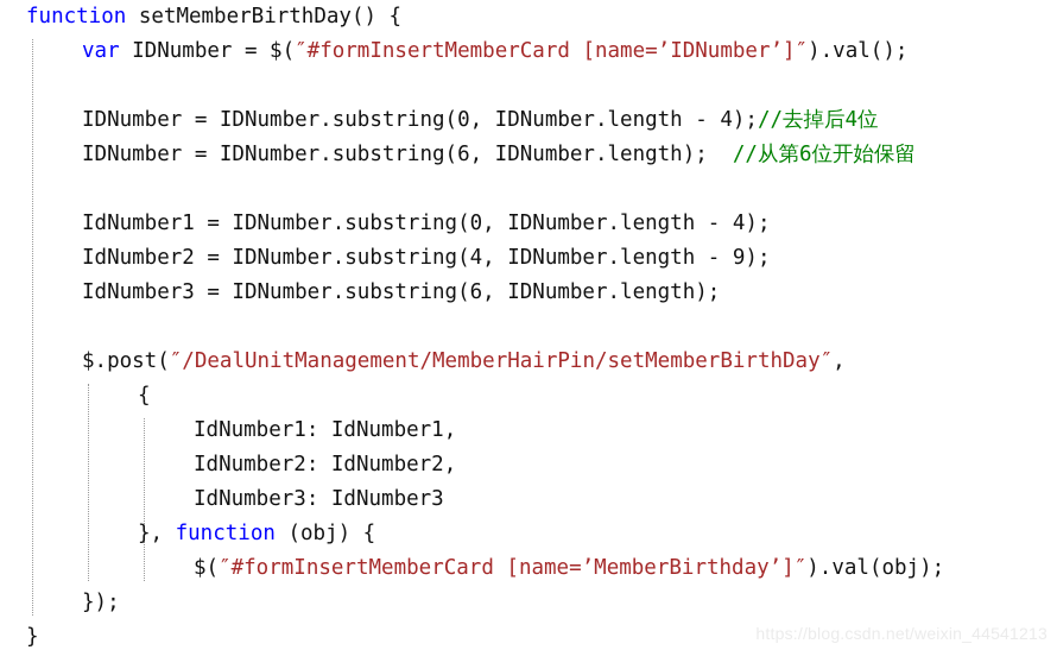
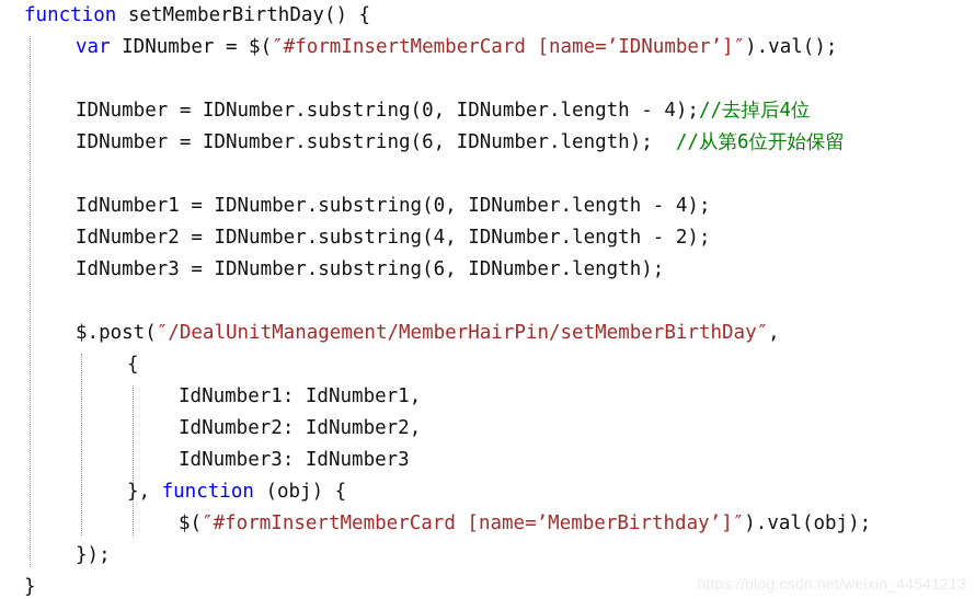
  function setMemberBirthDay() {
  var IDNumber = $(″#formInsertMemberCard [name=’IDNumber’]″).val();
  IDNumber = IDNumber.substring(0, IDNumber.length - 4);//去掉后4位
  IDNumber = IDNumber.substring(6, IDNumber.length); //从第6位开始保留
  IdNumber1 = IDNumber.substring(0, IDNumber.length - 4);
- IdNumber2 = IDNumber.substring(4, IDNumber.length - 9);
+ IdNumber2 = IDNumber.substring(4, IDNumber.length - 2);
  IdNumber3 = IDNumber.substring(6, IDNumber.length);
  $.post(″/DealUnitManagement/MemberHairPin/setMemberBirthDay″,
  {
  IdNumber1: IdNumber1,
  IdNumber2: IdNumber2,
  IdNumber3: IdNumber3
  }, function (obj) {
  $(″#formInsertMemberCard [name=’MemberBirthday’]″).val(obj);
  });
  }
